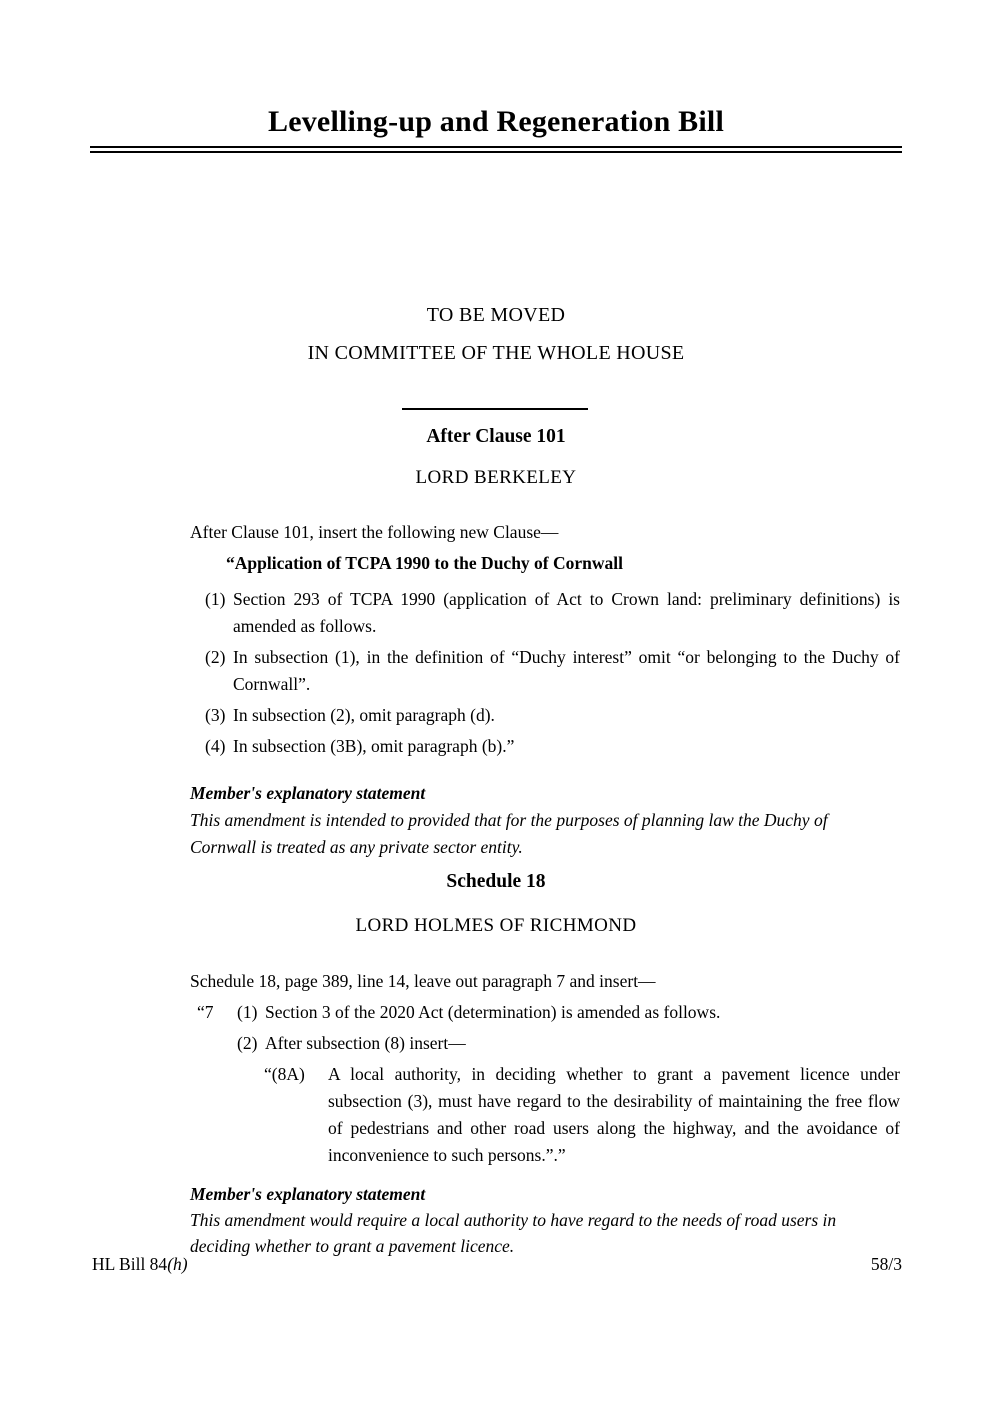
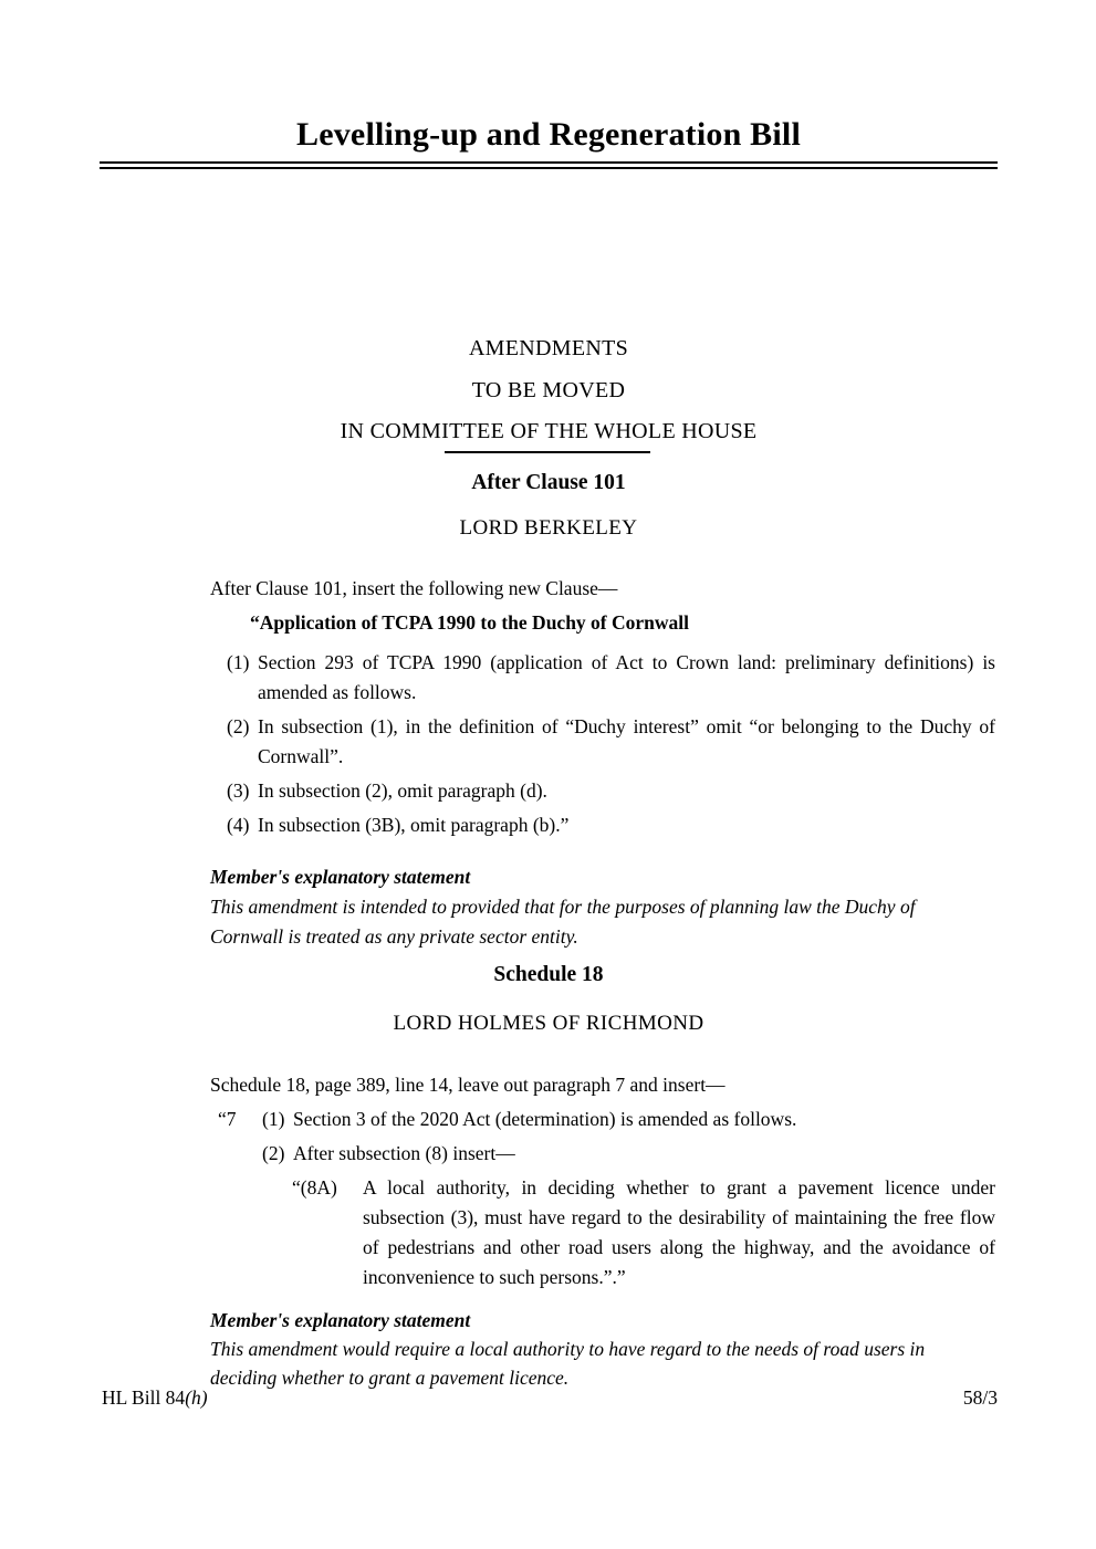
  Levelling-up and Regeneration Bill
+ AMENDMENTS
  TO BE MOVED
  IN COMMITTEE OF THE WHOLE HOUSE
  After Clause 101
  LORD BERKELEY
  After Clause 101, insert the following new Clause—
  “Application of TCPA 1990 to the Duchy of Cornwall
  (1)
  Section 293 of TCPA 1990 (application of Act to Crown land: preliminary definitions) is amended as follows.
  (2)
  In subsection (1), in the definition of “Duchy interest” omit “or belonging to the Duchy of Cornwall”.
  (3)
  In subsection (2), omit paragraph (d).
  (4)
  In subsection (3B), omit paragraph (b).”
  Member's explanatory statement
  This amendment is intended to provided that for the purposes of planning law the Duchy of Cornwall is treated as any private sector entity.
  Schedule 18
  LORD HOLMES OF RICHMOND
  Schedule 18, page 389, line 14, leave out paragraph 7 and insert—
  “7
  (1)
  Section 3 of the 2020 Act (determination) is amended as follows.
  (2)
  After subsection (8) insert—
  “(8A)
  A local authority, in deciding whether to grant a pavement licence under subsection (3), must have regard to the desirability of maintaining the free flow of pedestrians and other road users along the highway, and the avoidance of inconvenience to such persons.”.”
  Member's explanatory statement
  This amendment would require a local authority to have regard to the needs of road users in deciding whether to grant a pavement licence.
  HL Bill 84(h)
  58/3
